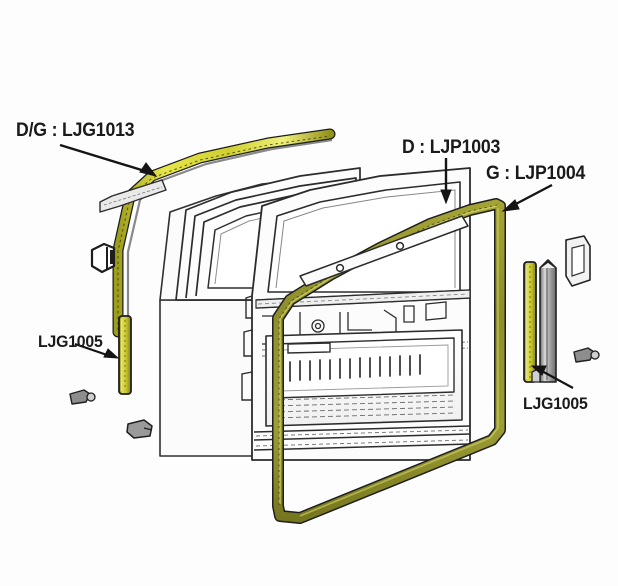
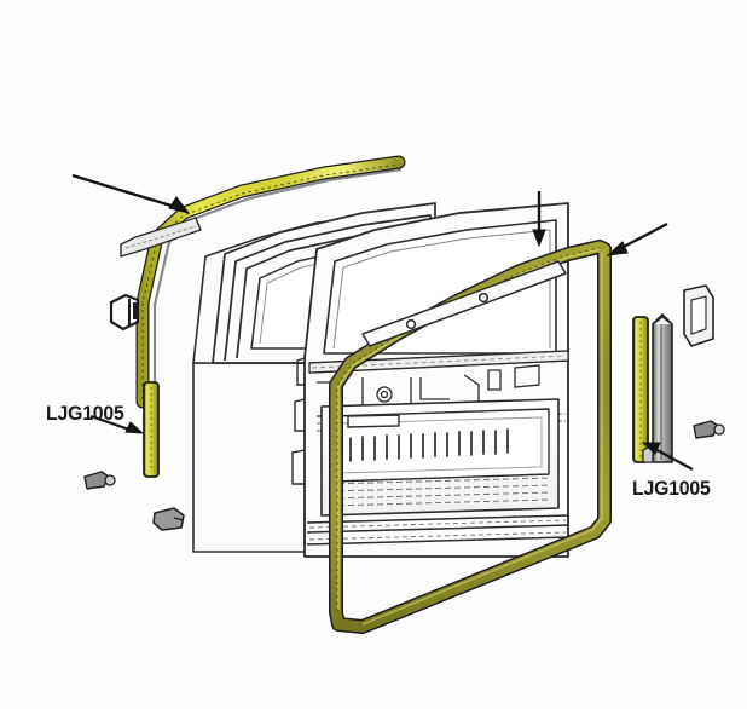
- D/G : LJG1013
- D : LJP1003
- G : LJP1004
  LJG1005
  LJG1005
